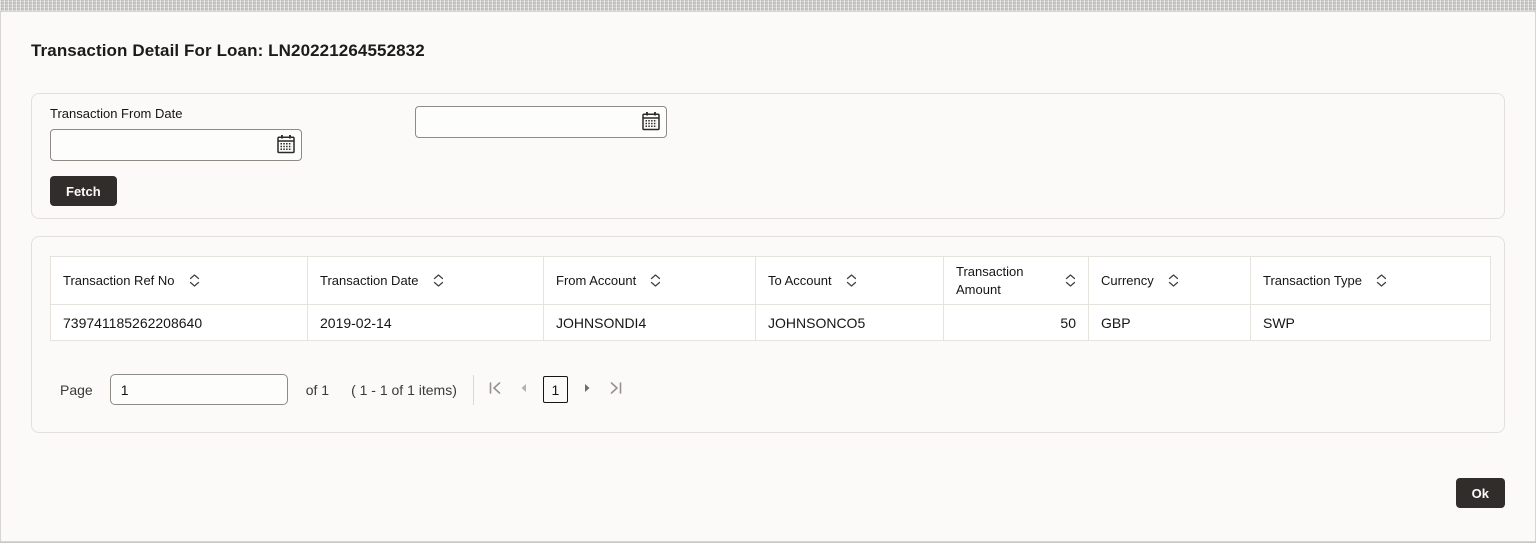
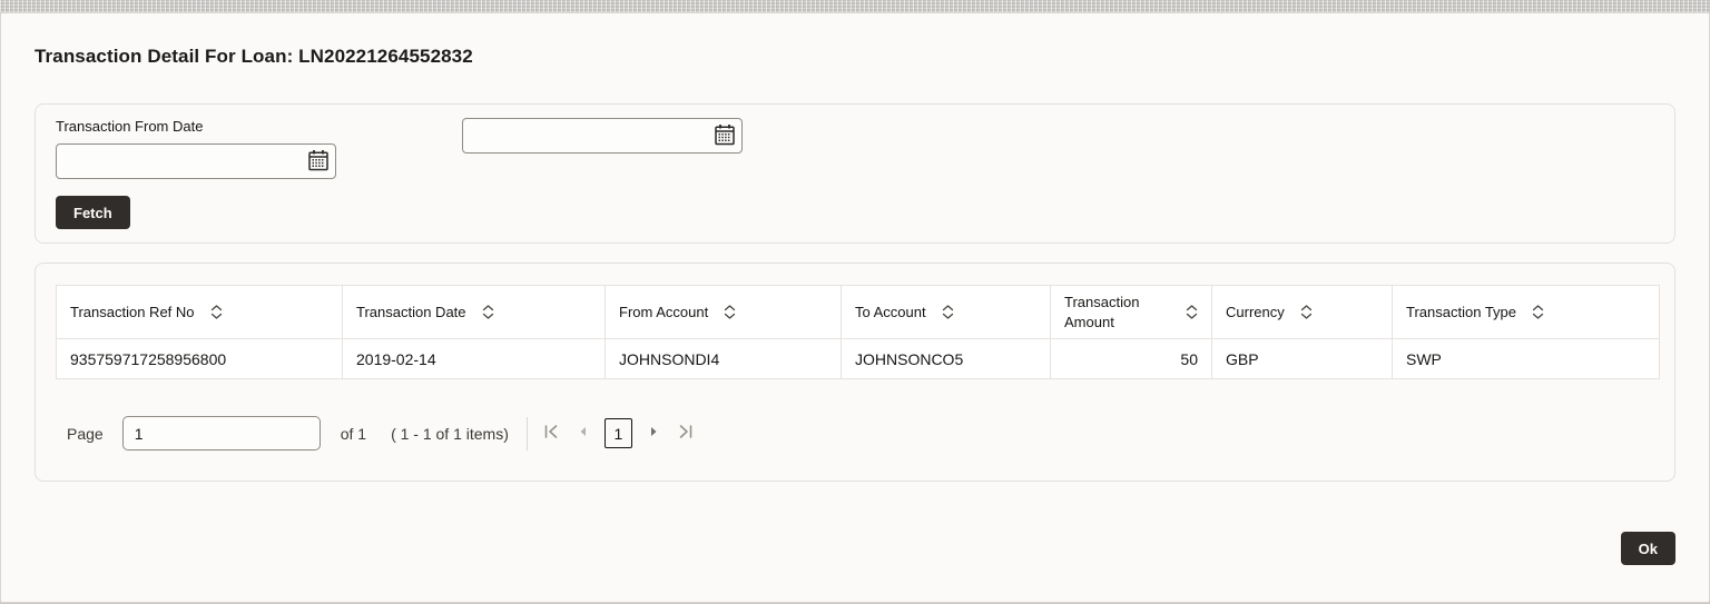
  Transaction Detail For Loan: LN20221264552832
  Transaction From Date
  Fetch
  Transaction Ref No	Transaction Date	From Account	To Account	Transaction Amount	Currency	Transaction Type
- 739741185262208640	2019-02-14	JOHNSONDI4	JOHNSONCO5	50	GBP	SWP
+ 935759717258956800	2019-02-14	JOHNSONDI4	JOHNSONCO5	50	GBP	SWP
  Page
  1
  of 1
  ( 1 - 1 of 1 items)
  1
  Ok
